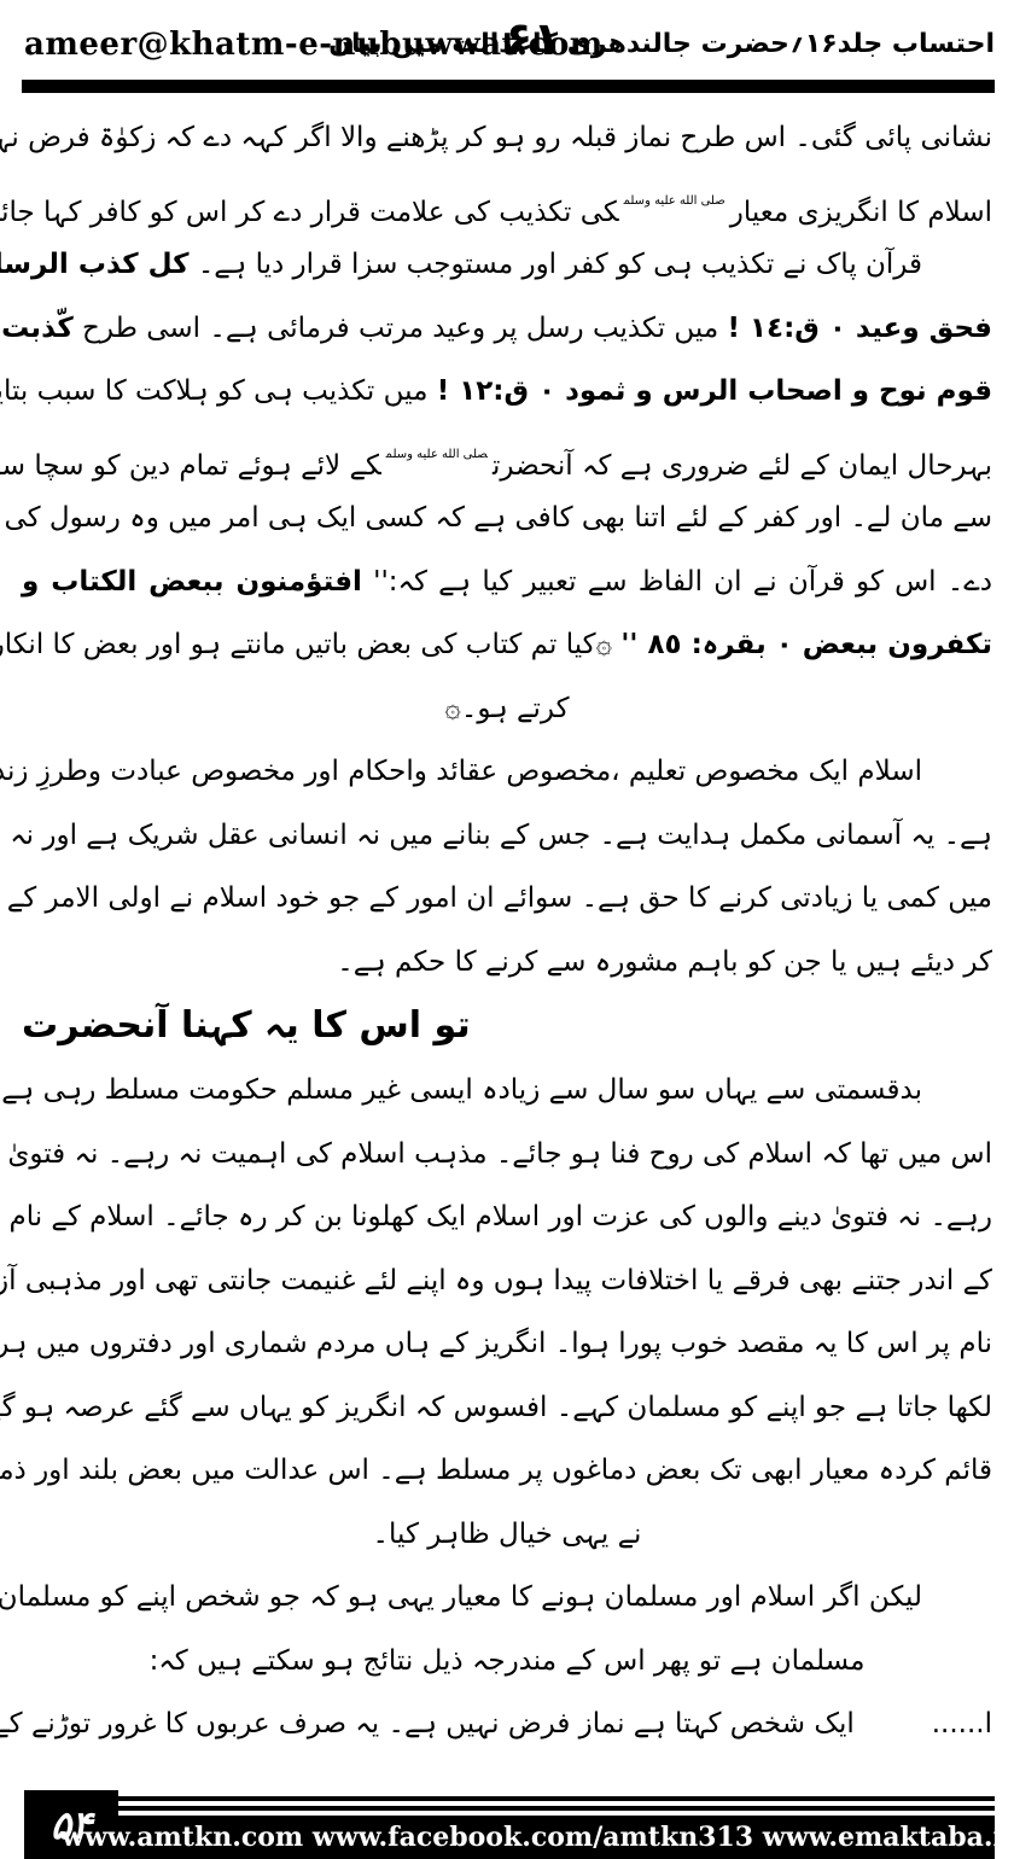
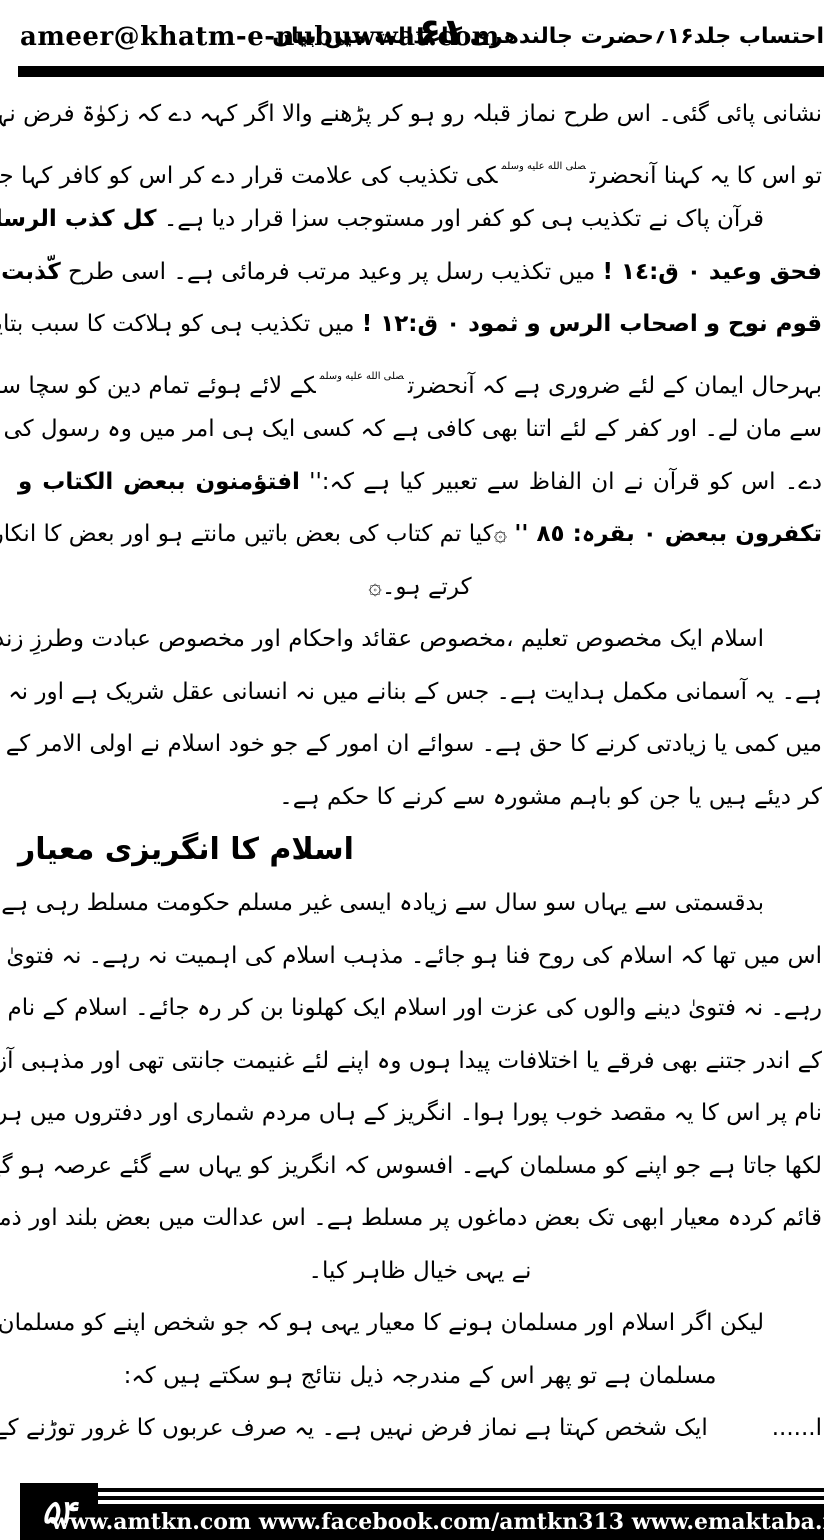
  ameer@khatm-e-nubuwwat.com
  ۶۱
  احتساب جلد۱۶؍حضرت جالندھری کاعدالت میں بیان
  نشانی پائی گئی۔ اس طرح نماز قبلہ رو ہو کر پڑھنے والا اگر کہہ دے کہ زکوٰۃ فرض نہ
- اسلام کا انگریزی معیارصلى الله عليه وسلمکی تکذیب کی علامت قرار دے کر اس کو کافر کہا جائ
+ تو اس کا یہ کہنا آنحضرتصلى الله عليه وسلمکی تکذیب کی علامت قرار دے کر اس کو کافر کہا ج
  قرآن پاک نے تکذیب ہی کو کفر اور مستوجب سزا قرار دیا ہے۔ کل کذب الرس
  فحق وعید ۰ ق:١٤ ! میں تکذیب رسل پر وعید مرتب فرمائی ہے۔ اسی طرح کّذبت
  قوم نوح و اصحاب الرس و ثمود ۰ ق:١٢ ! میں تکذیب ہی کو ہلاکت کا سبب بتا
  بہرحال ایمان کے لئے ضروری ہے کہ آنحضرتصلى الله عليه وسلمکے لائے ہوئے تمام دین کو سچا س
  سے مان لے۔ اور کفر کے لئے اتنا بھی کافی ہے کہ کسی ایک ہی امر میں وہ رسول کی
  دے۔ اس کو قرآن نے ان الفاظ سے تعبیر کیا ہے کہ:'' افتؤمنون ببعض الکتاب و
  تکفرون ببعض ۰ بقرہ: ٨٥ '' ۞کیا تم کتاب کی بعض باتیں مانتے ہو اور بعض کا انکا
  کرتے ہو۔۞
  اسلام ایک مخصوص تعلیم ،مخصوص عقائد واحکام اور مخصوص عبادت وطرزِ زن
  ہے۔ یہ آسمانی مکمل ہدایت ہے۔ جس کے بنانے میں نہ انسانی عقل شریک ہے اور نہ
  میں کمی یا زیادتی کرنے کا حق ہے۔ سوائے ان امور کے جو خود اسلام نے اولی الامر کے
  کر دیئے ہیں یا جن کو باہم مشورہ سے کرنے کا حکم ہے۔
- تو اس کا یہ کہنا آنحضرت
+ اسلام کا انگریزی معیار
  بدقسمتی سے یہاں سو سال سے زیادہ ایسی غیر مسلم حکومت مسلط رہی ہے
  اس میں تھا کہ اسلام کی روح فنا ہو جائے۔ مذہب اسلام کی اہمیت نہ رہے۔ نہ فتویٰ
  رہے۔ نہ فتویٰ دینے والوں کی عزت اور اسلام ایک کھلونا بن کر رہ جائے۔ اسلام کے نام
  کے اندر جتنے بھی فرقے یا اختلافات پیدا ہوں وہ اپنے لئے غنیمت جانتی تھی اور مذہبی آز
  نام پر اس کا یہ مقصد خوب پورا ہوا۔ انگریز کے ہاں مردم شماری اور دفتروں میں ہر
  لکھا جاتا ہے جو اپنے کو مسلمان کہے۔ افسوس کہ انگریز کو یہاں سے گئے عرصہ ہو گ
  قائم کردہ معیار ابھی تک بعض دماغوں پر مسلط ہے۔ اس عدالت میں بعض بلند اور ذم
  نے یہی خیال ظاہر کیا۔
  لیکن اگر اسلام اور مسلمان ہونے کا معیار یہی ہو کہ جو شخص اپنے کو مسلمان
  مسلمان ہے تو پھر اس کے مندرجہ ذیل نتائج ہو سکتے ہیں کہ:
  ا......ایک شخص کہتا ہے نماز فرض نہیں ہے۔ یہ صرف عربوں کا غرور توڑنے کے
  ۵۴
  www.amtkn.com www.facebook.com/amtkn313 www.emaktaba.in
